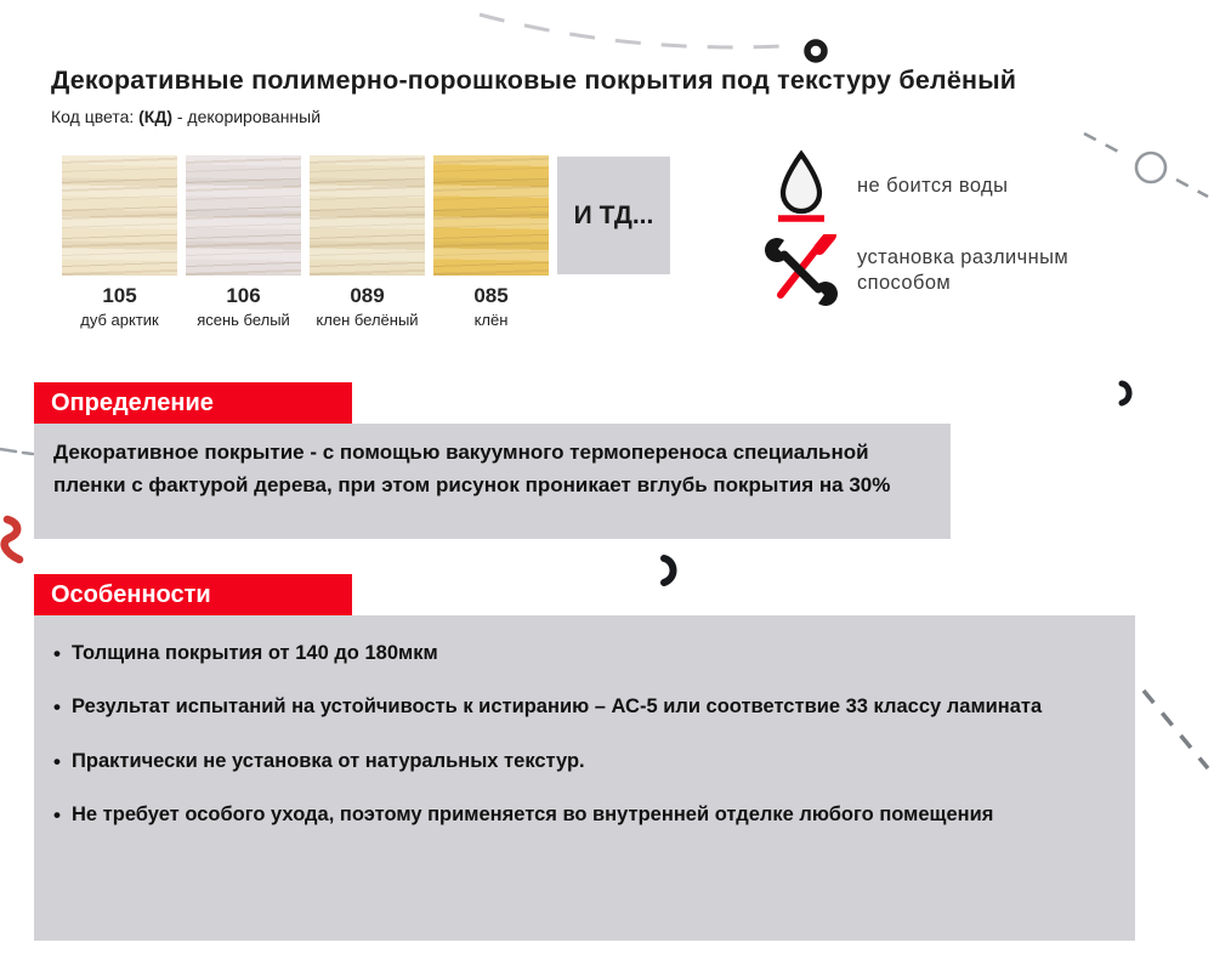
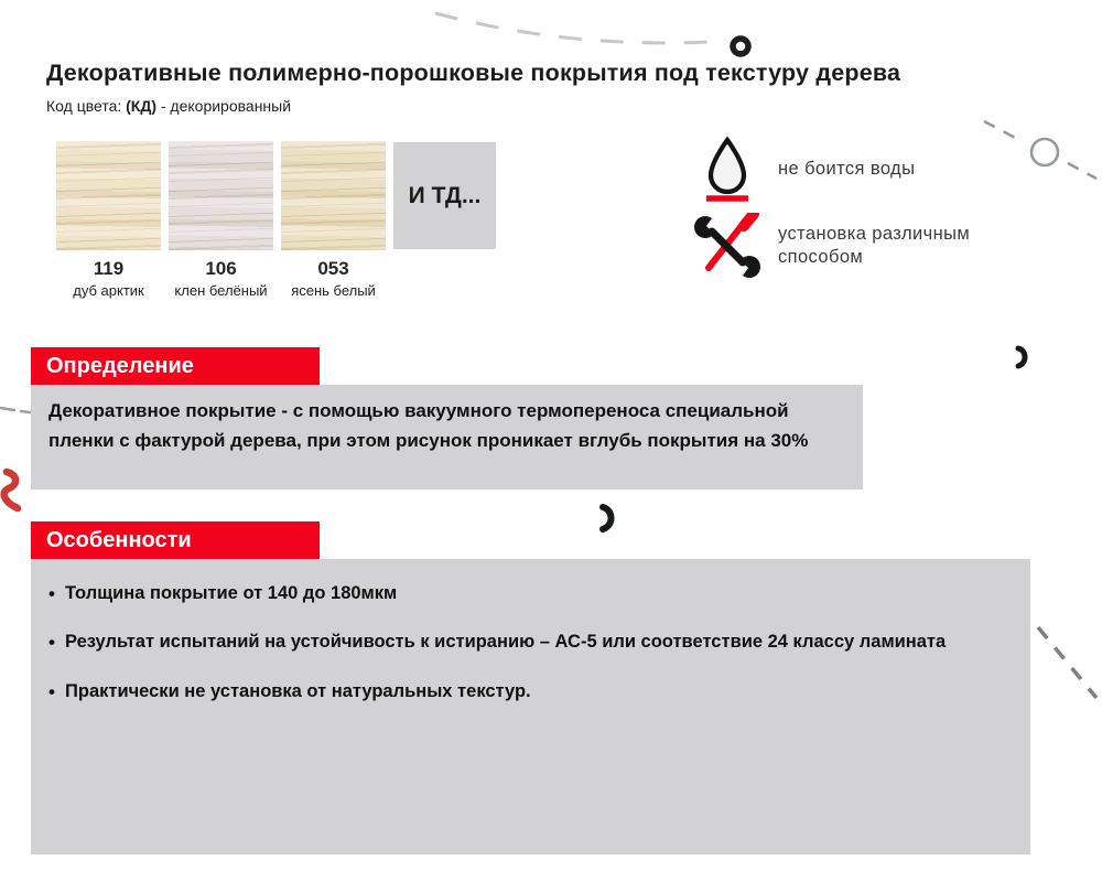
- Декоративные полимерно-порошковые покрытия под текстуру белёный
+ Декоративные полимерно-порошковые покрытия под текстуру дерева
  Код цвета: (КД) - декорированный
- 105
+ 119
  дуб арктик
  106
- ясень белый
+ клен белёный
- 089
+ 053
- клен белёный
+ ясень белый
- 085
- клён
  И ТД...
  не боится воды
  установка различным способом
  Определение
  Декоративное покрытие - с помощью вакуумного термопереноса специальной пленки с фактурой дерева, при этом рисунок проникает вглубь покрытия на 30%
  Особенности
- Толщина покрытия от 140 до 180мкм
+ Толщина покрытие от 140 до 180мкм
- Результат испытаний на устойчивость к истиранию – АС-5 или соответствие 33 классу ламината
+ Результат испытаний на устойчивость к истиранию – АС-5 или соответствие 24 классу ламината
  Практически не установка от натуральных текстур.
- Не требует особого ухода, поэтому применяется во внутренней отделке любого помещения
